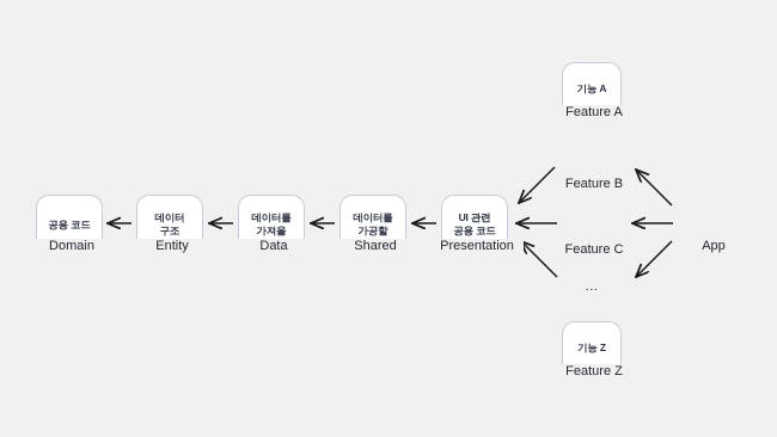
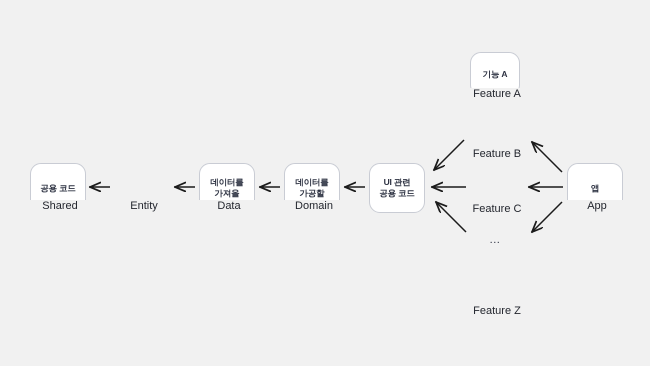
  공용 코드
- Domain
+ Shared
- 데이터
- 구조
  Entity
  데이터를
  가져올
  Data
  데이터를
  가공할
- Shared
+ Domain
  UI 관련
  공용 코드
- Presentation
  기능 A
  Feature A
  Feature B
  Feature C
  ...
- 기능 Z
  Feature Z
+ 앱
  App
